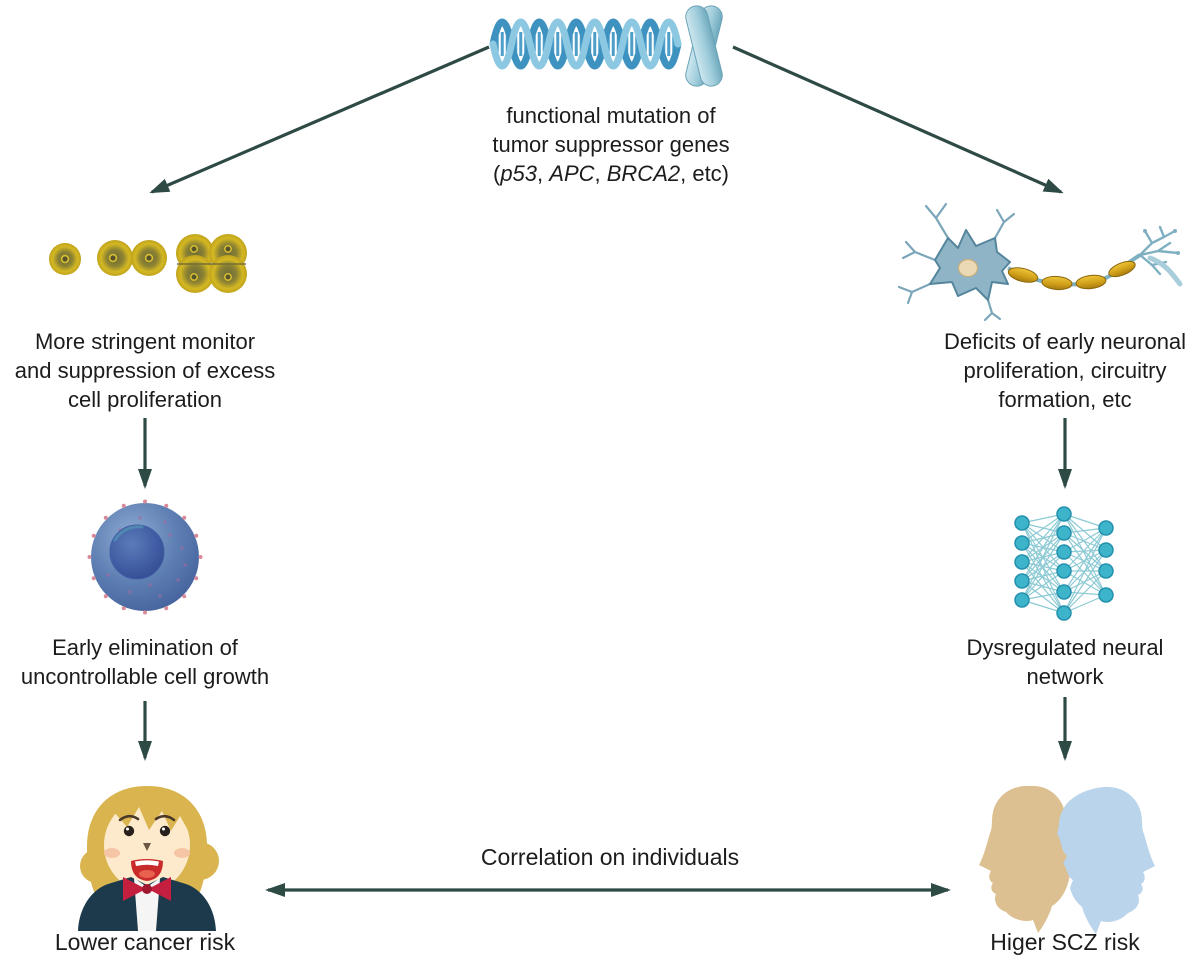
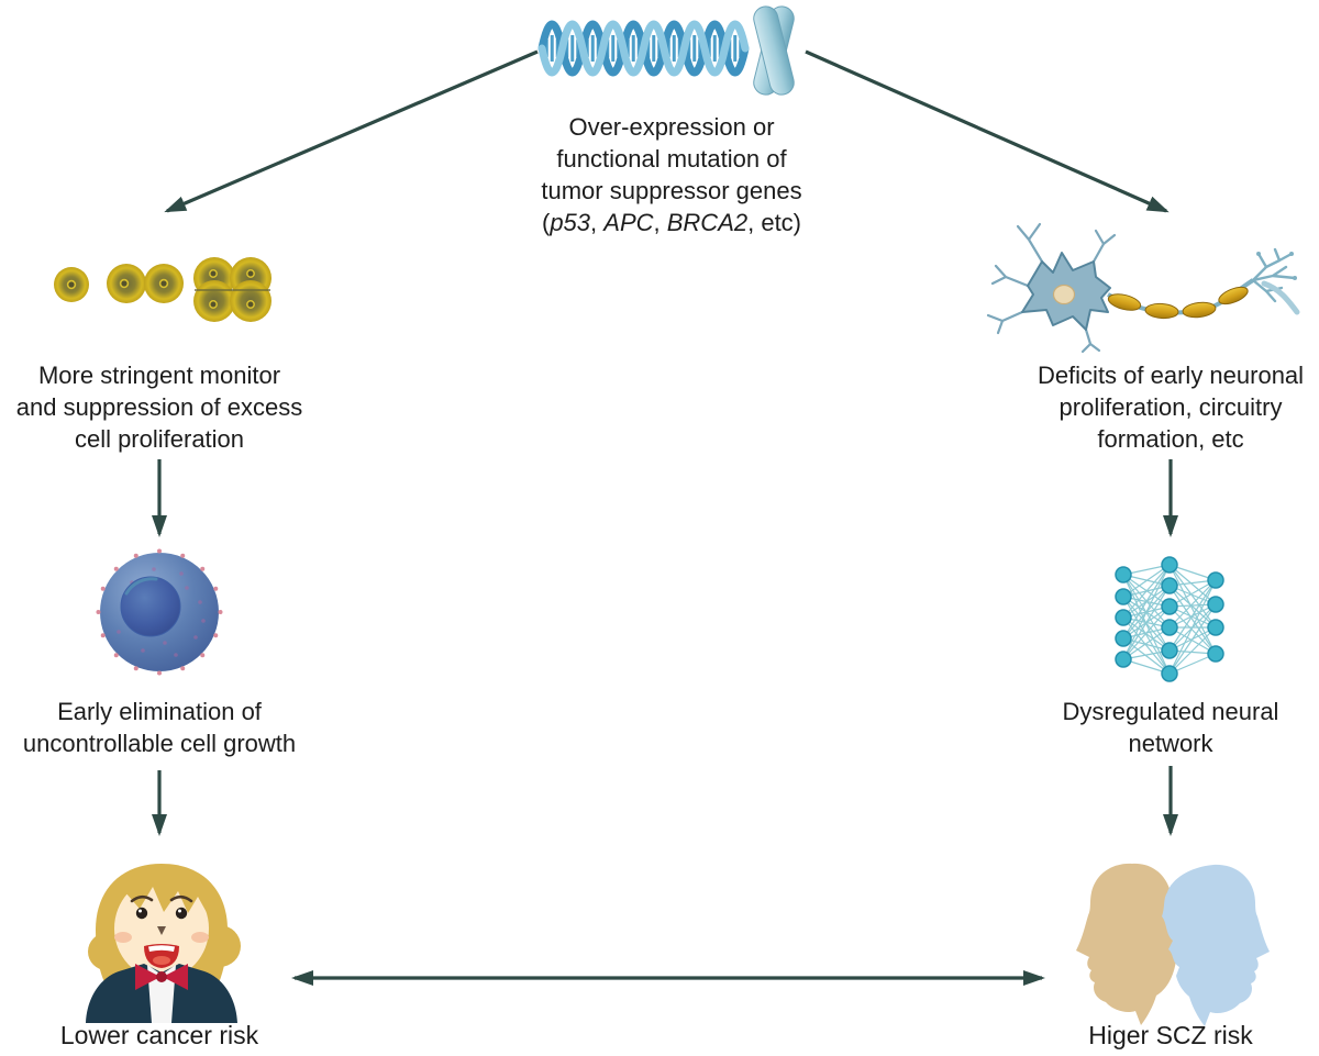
+ Over-expression or
  functional mutation of
  tumor suppressor genes
  (p53, APC, BRCA2, etc)
  More stringent monitor
  and suppression of excess
  cell proliferation
  Early elimination of
  uncontrollable cell growth
  Lower cancer risk
  Deficits of early neuronal
  proliferation, circuitry
  formation, etc
  Dysregulated neural
  network
  Higer SCZ risk
- Correlation on individuals
